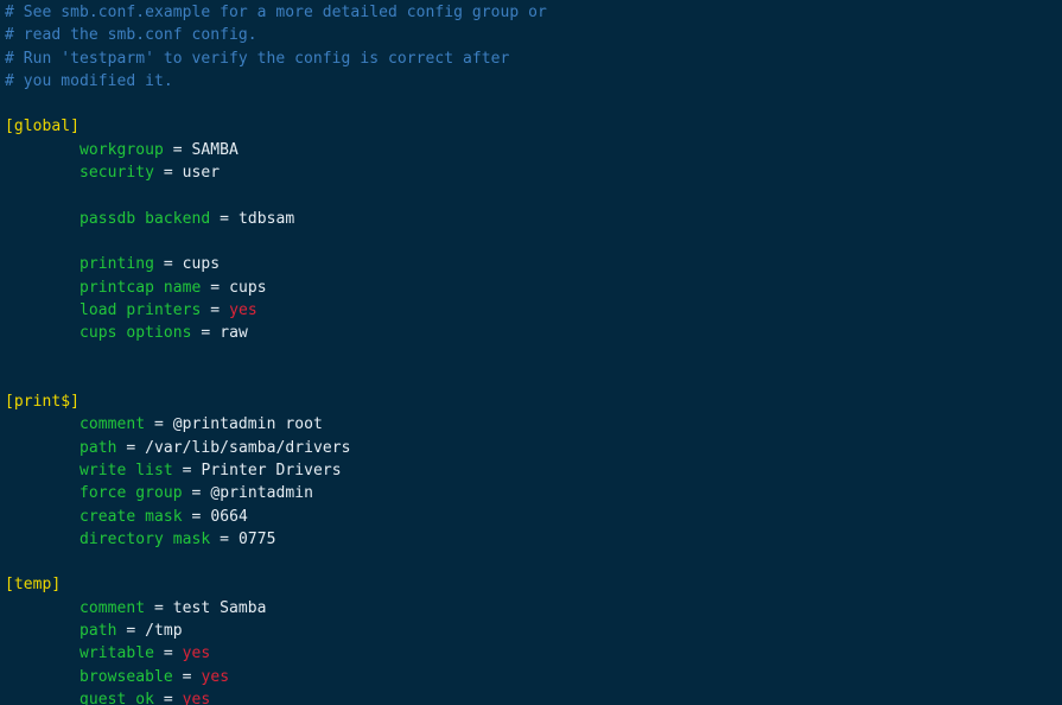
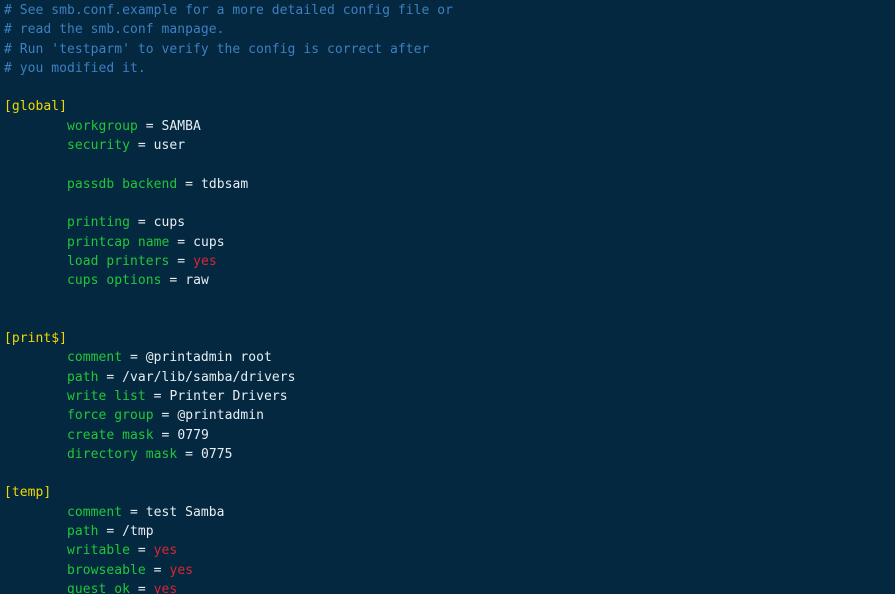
- # See smb.conf.example for a more detailed config group or
+ # See smb.conf.example for a more detailed config file or
- # read the smb.conf config.
+ # read the smb.conf manpage.
  # Run 'testparm' to verify the config is correct after
  # you modified it.
  [global]
  workgroup = SAMBA
  security = user
  passdb backend = tdbsam
  printing = cups
  printcap name = cups
  load printers = yes
  cups options = raw
  [print$]
  comment = @printadmin root
  path = /var/lib/samba/drivers
  write list = Printer Drivers
  force group = @printadmin
- create mask = 0664
+ create mask = 0779
  directory mask = 0775
  [temp]
  comment = test Samba
  path = /tmp
  writable = yes
  browseable = yes
  guest ok = yes
